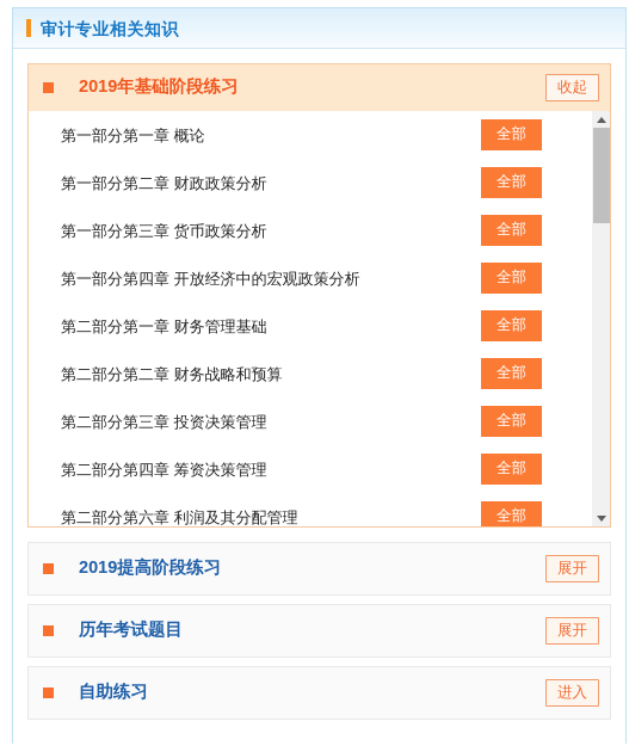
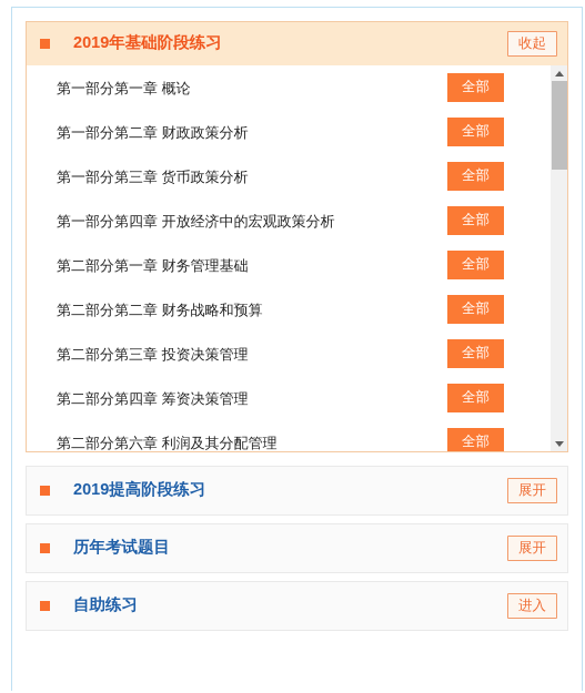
- 审计专业相关知识
  2019年基础阶段练习
  收起
  第一部分第一章 概论
  全部
  第一部分第二章 财政政策分析
  全部
  第一部分第三章 货币政策分析
  全部
  第一部分第四章 开放经济中的宏观政策分析
  全部
  第二部分第一章 财务管理基础
  全部
  第二部分第二章 财务战略和预算
  全部
  第二部分第三章 投资决策管理
  全部
  第二部分第四章 筹资决策管理
  全部
  第二部分第六章 利润及其分配管理
  全部
  2019提高阶段练习
  展开
  历年考试题目
  展开
  自助练习
  进入
